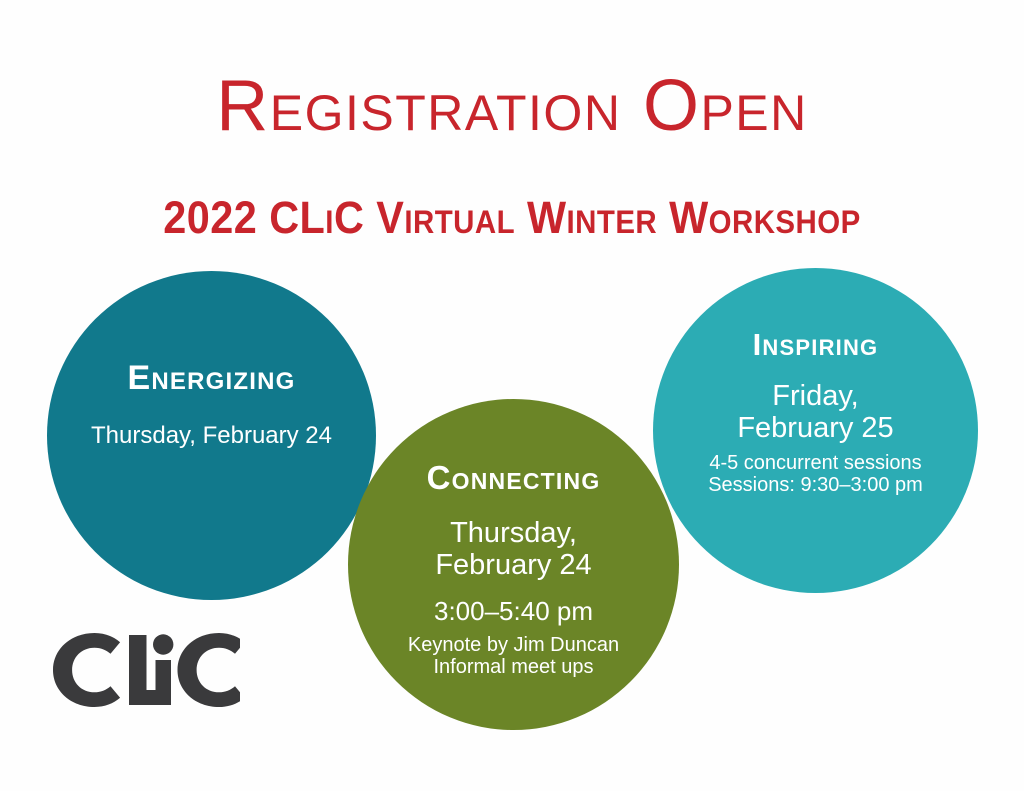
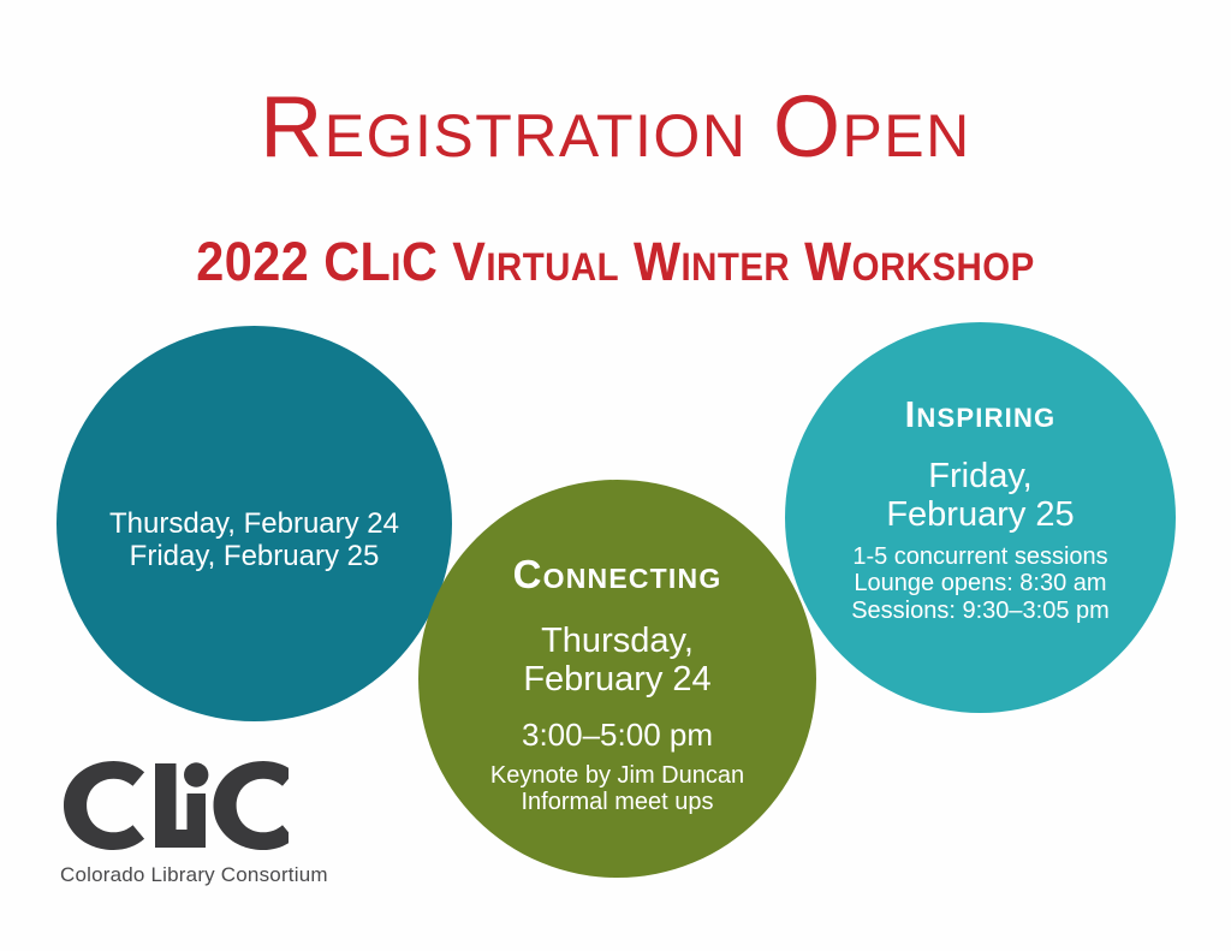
  Registration Open
  2022 CLiC Virtual Winter Workshop
- Energizing
  Thursday, February 24
+ Friday, February 25
  Connecting
  Thursday,
  February 24
- 3:00–5:40 pm
+ 3:00–5:00 pm
  Keynote by Jim Duncan
  Informal meet ups
  Inspiring
  Friday,
  February 25
- 4-5 concurrent sessions
+ 1-5 concurrent sessions
+ Lounge opens: 8:30 am
- Sessions: 9:30–3:00 pm
+ Sessions: 9:30–3:05 pm
+ Colorado Library Consortium
